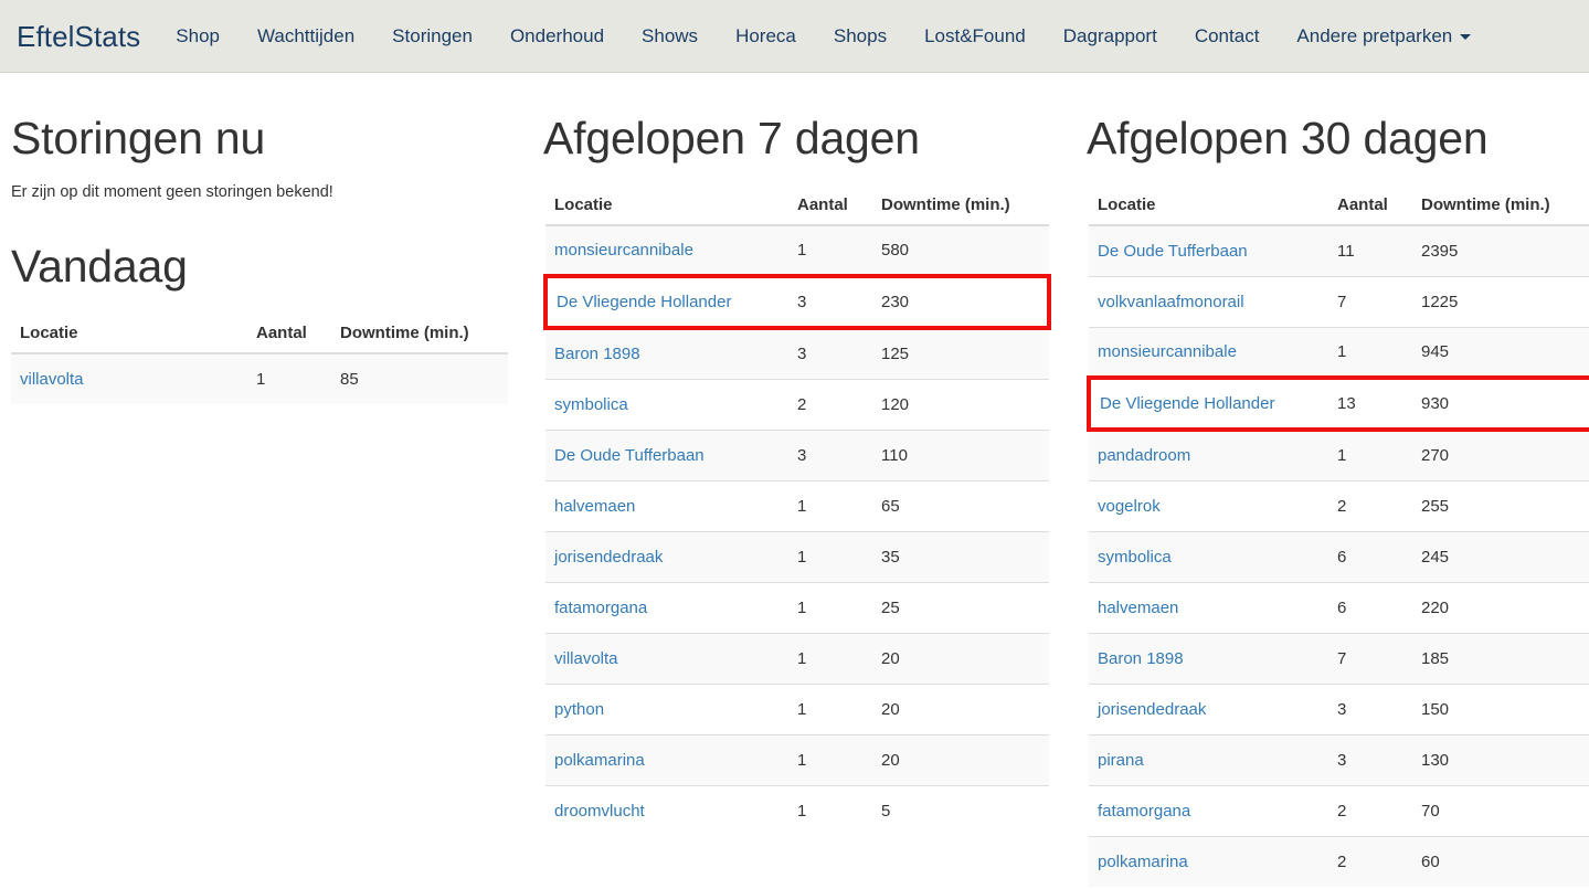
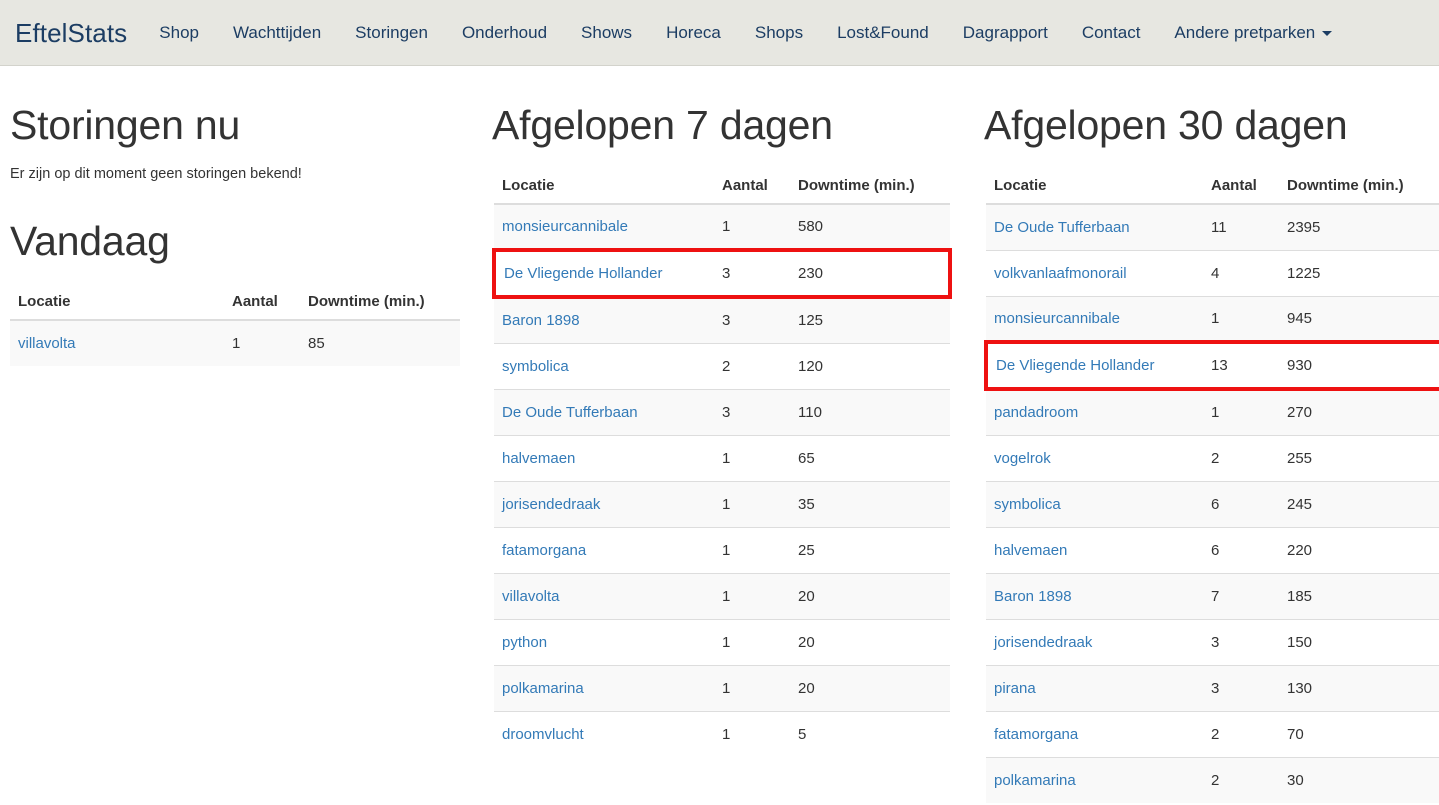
  EftelStats
  Shop
  Wachttijden
  Storingen
  Onderhoud
  Shows
  Horeca
  Shops
  Lost&Found
  Dagrapport
  Contact
  Andere pretparken
  Storingen nu
  Er zijn op dit moment geen storingen bekend!
  Vandaag
  Locatie	Aantal	Downtime (min.)
  villavolta	1	85
  Afgelopen 7 dagen
  Locatie	Aantal	Downtime (min.)
  monsieurcannibale	1	580
  De Vliegende Hollander	3	230
  Baron 1898	3	125
  symbolica	2	120
  De Oude Tufferbaan	3	110
  halvemaen	1	65
  jorisendedraak	1	35
  fatamorgana	1	25
  villavolta	1	20
  python	1	20
  polkamarina	1	20
  droomvlucht	1	5
  Afgelopen 30 dagen
  Locatie	Aantal	Downtime (min.)
  De Oude Tufferbaan	11	2395
- volkvanlaafmonorail	7	1225
+ volkvanlaafmonorail	4	1225
  monsieurcannibale	1	945
  De Vliegende Hollander	13	930
  pandadroom	1	270
  vogelrok	2	255
  symbolica	6	245
  halvemaen	6	220
  Baron 1898	7	185
  jorisendedraak	3	150
  pirana	3	130
  fatamorgana	2	70
- polkamarina	2	60
+ polkamarina	2	30
